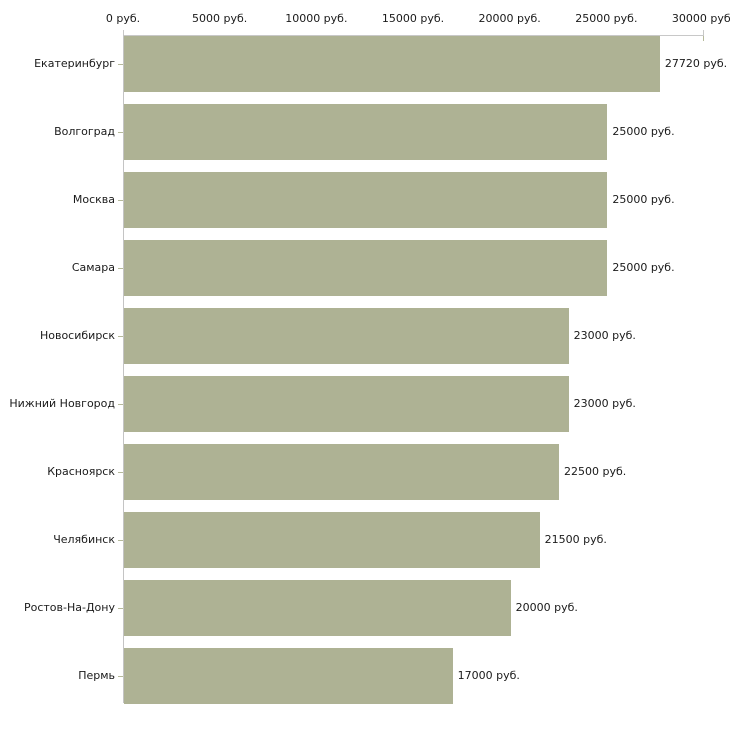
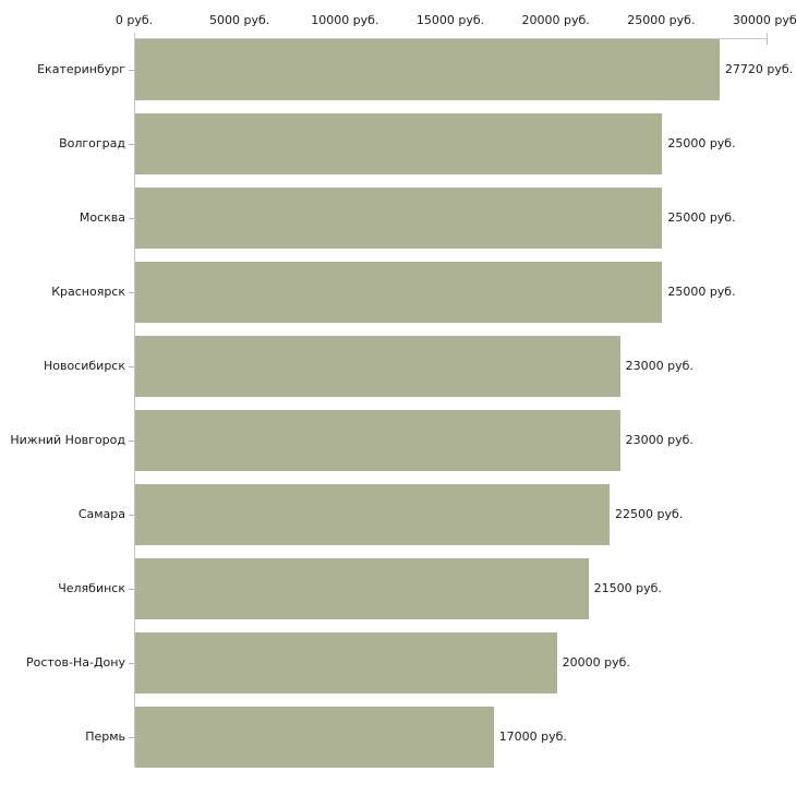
  0 руб.
  5000 руб.
  10000 руб.
  15000 руб.
  20000 руб.
  25000 руб.
  30000 руб
  Екатеринбург
  27720 руб.
  Волгоград
  25000 руб.
  Москва
  25000 руб.
- Самара
+ Красноярск
  25000 руб.
  Новосибирск
  23000 руб.
  Нижний Новгород
  23000 руб.
- Красноярск
+ Самара
  22500 руб.
  Челябинск
  21500 руб.
  Ростов-На-Дону
  20000 руб.
  Пермь
  17000 руб.
